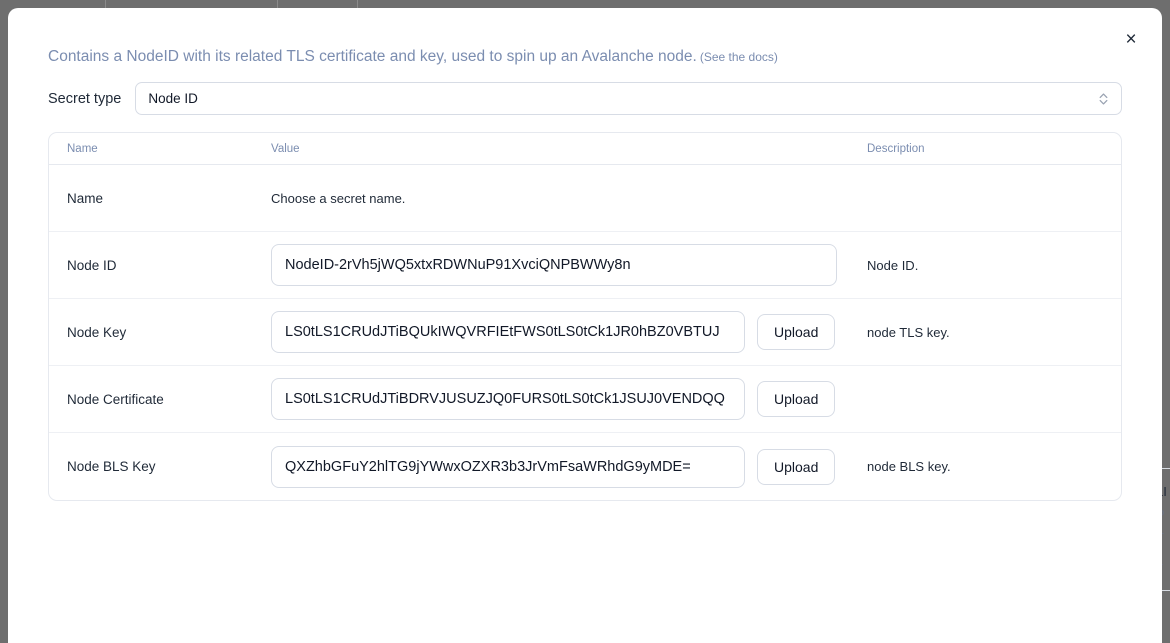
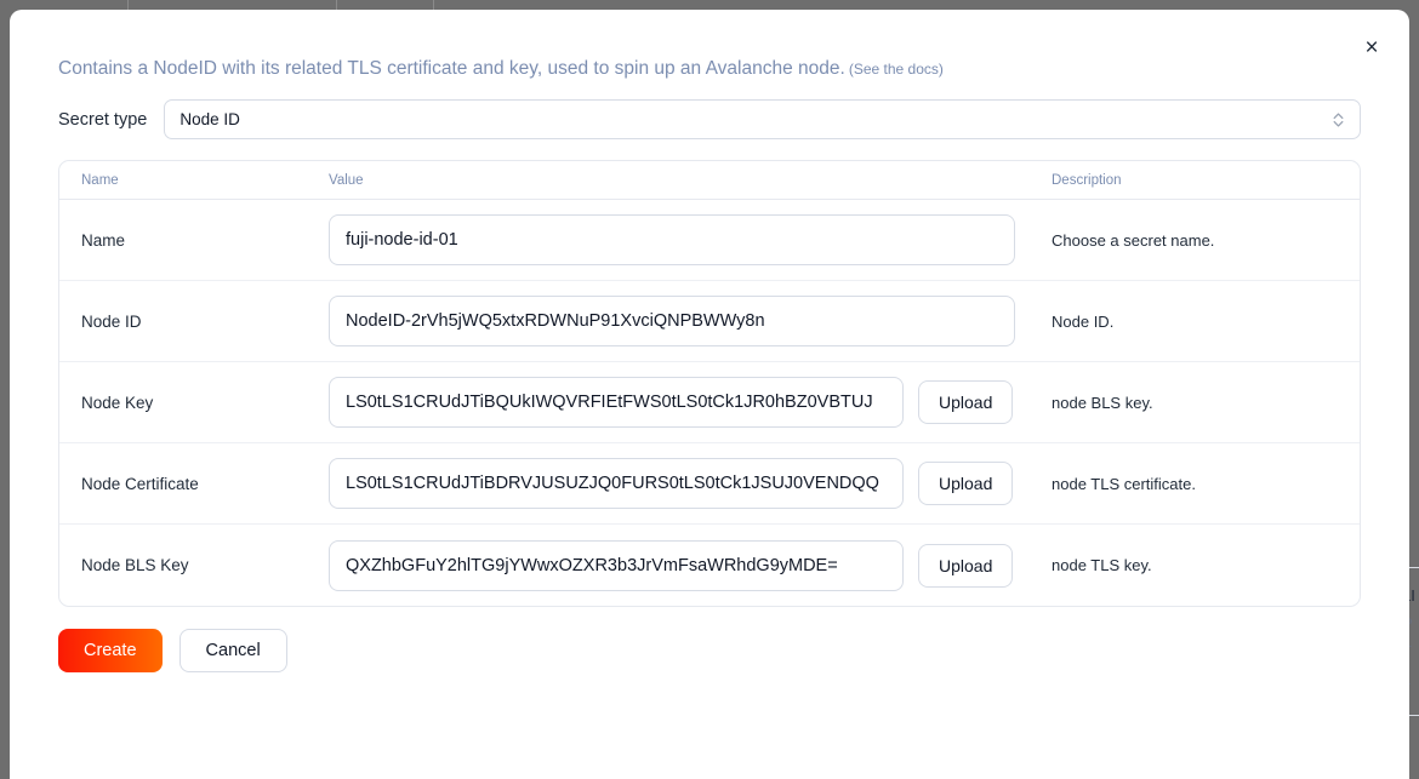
  ×
  Contains a NodeID with its related TLS certificate and key, used to spin up an Avalanche node. (See the docs)
  Secret type
  Node ID
  Name
  Value
  Description
  Name
+ fuji-node-id-01
  Choose a secret name.
  Node ID
  NodeID-2rVh5jWQ5xtxRDWNuP91XvciQNPBWWy8n
  Node ID.
  Node Key
  LS0tLS1CRUdJTiBQUkIWQVRFIEtFWS0tLS0tCk1JR0hBZ0VBTUJ
  Upload
- node TLS key.
+ node BLS key.
  Node Certificate
  LS0tLS1CRUdJTiBDRVJUSUZJQ0FURS0tLS0tCk1JSUJ0VENDQQ
  Upload
+ node TLS certificate.
  Node BLS Key
  QXZhbGFuY2hlTG9jYWwxOZXR3b3JrVmFsaWRhdG9yMDE=
  Upload
- node BLS key.
+ node TLS key.
+ Create
+ Cancel
